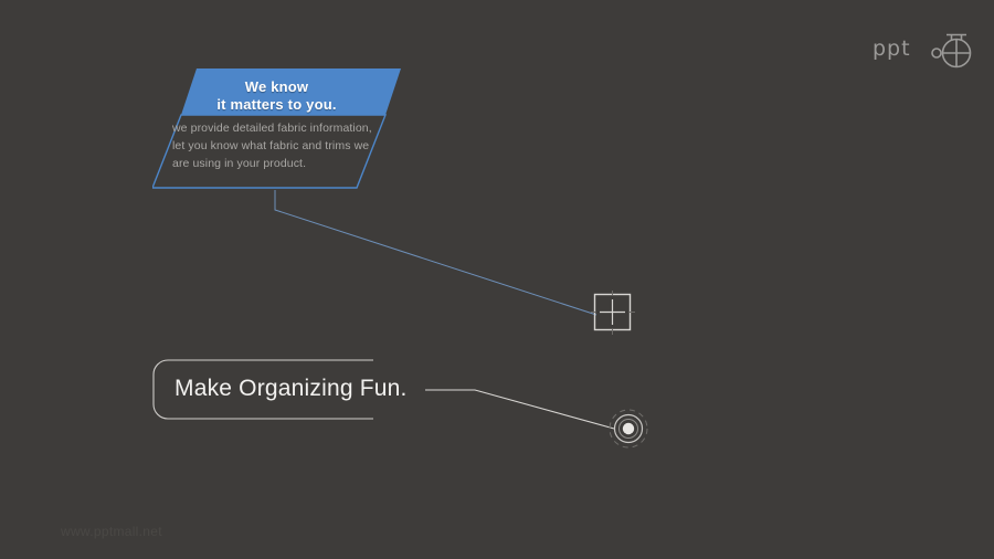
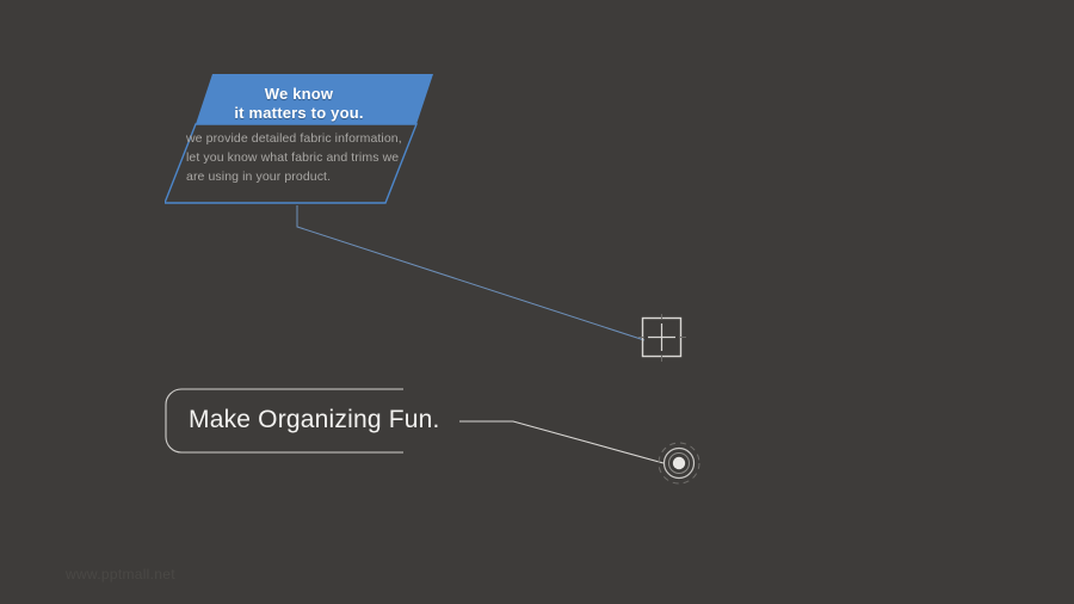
- ppt
  We know
  it matters to you.
  we provide detailed fabric information, let you know what fabric and trims we are using in your product.
  Make Organizing Fun.
